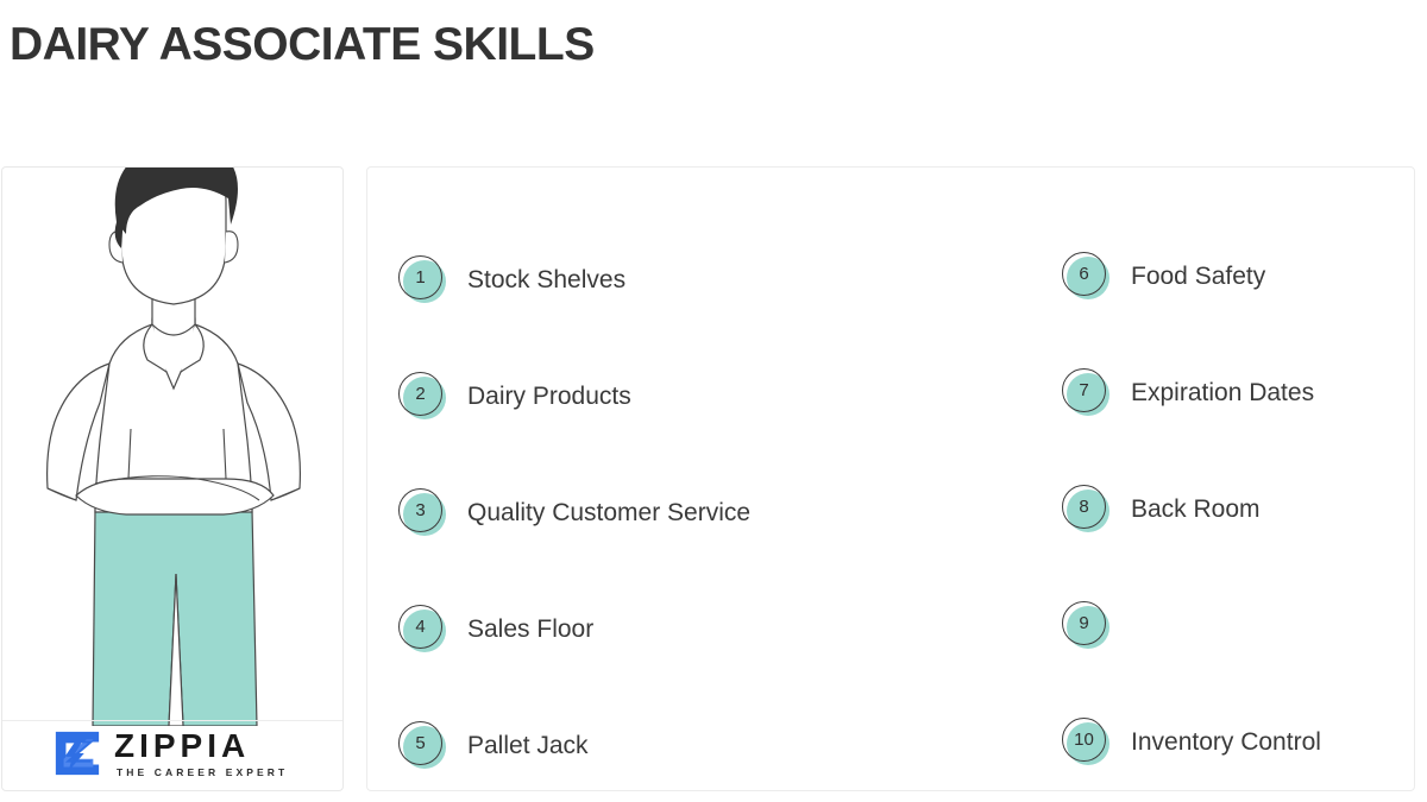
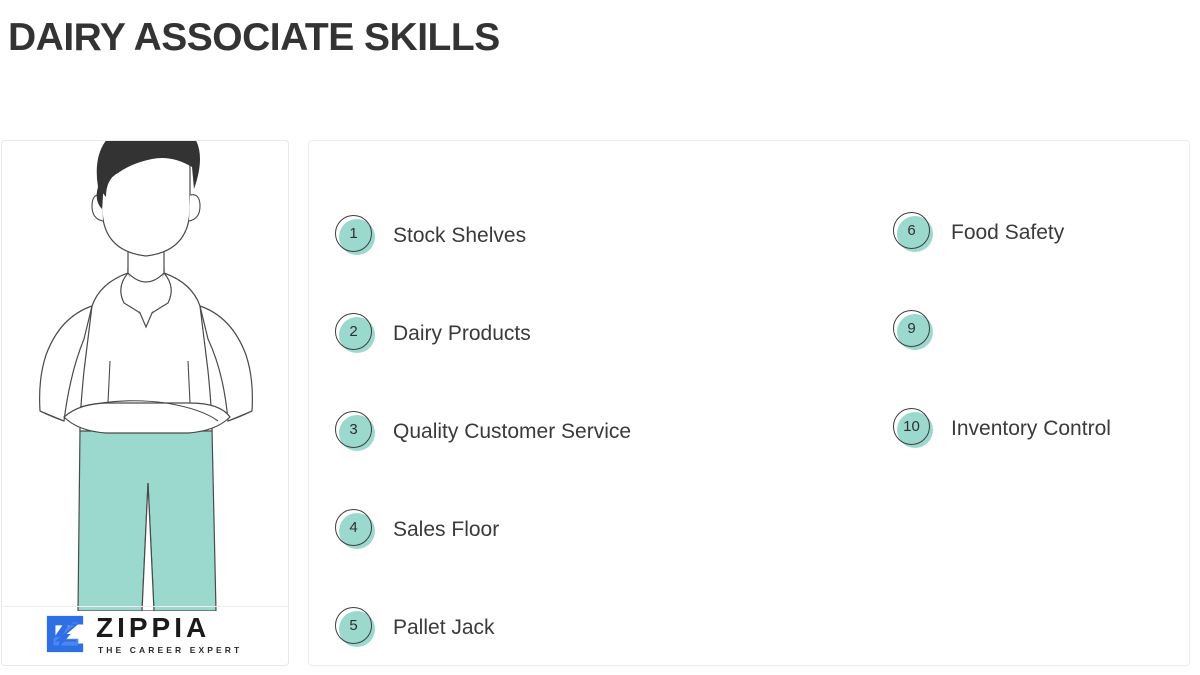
  DAIRY ASSOCIATE SKILLS
  ZIPPIA
  THE CAREER EXPERT
  1
  Stock Shelves
  2
  Dairy Products
  3
  Quality Customer Service
  4
  Sales Floor
  5
  Pallet Jack
  6
  Food Safety
- 7
- Expiration Dates
- 8
- Back Room
  9
  10
  Inventory Control
